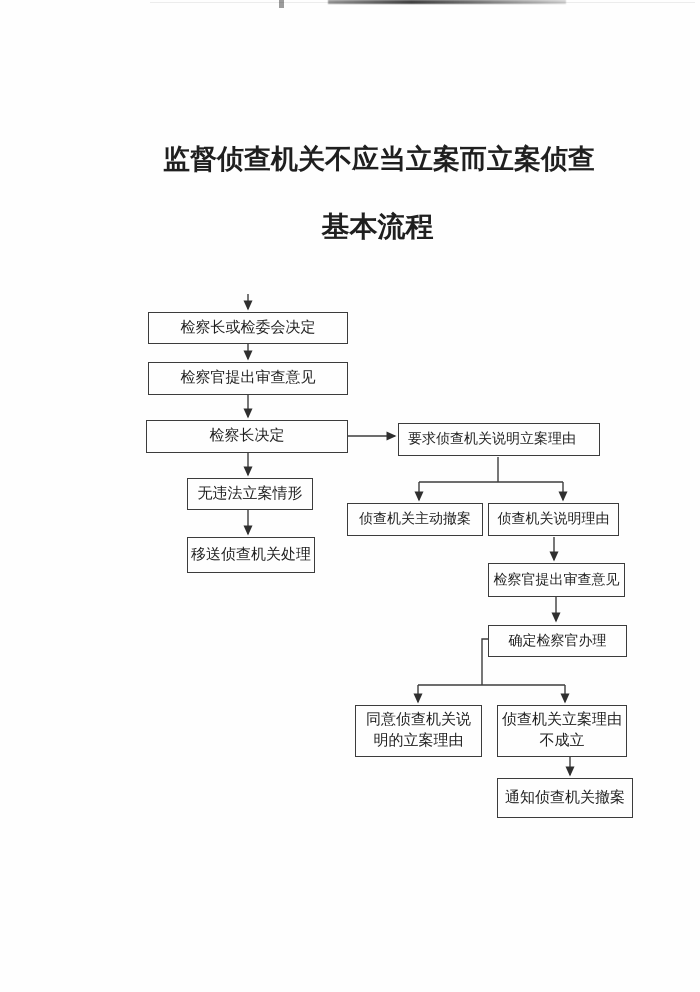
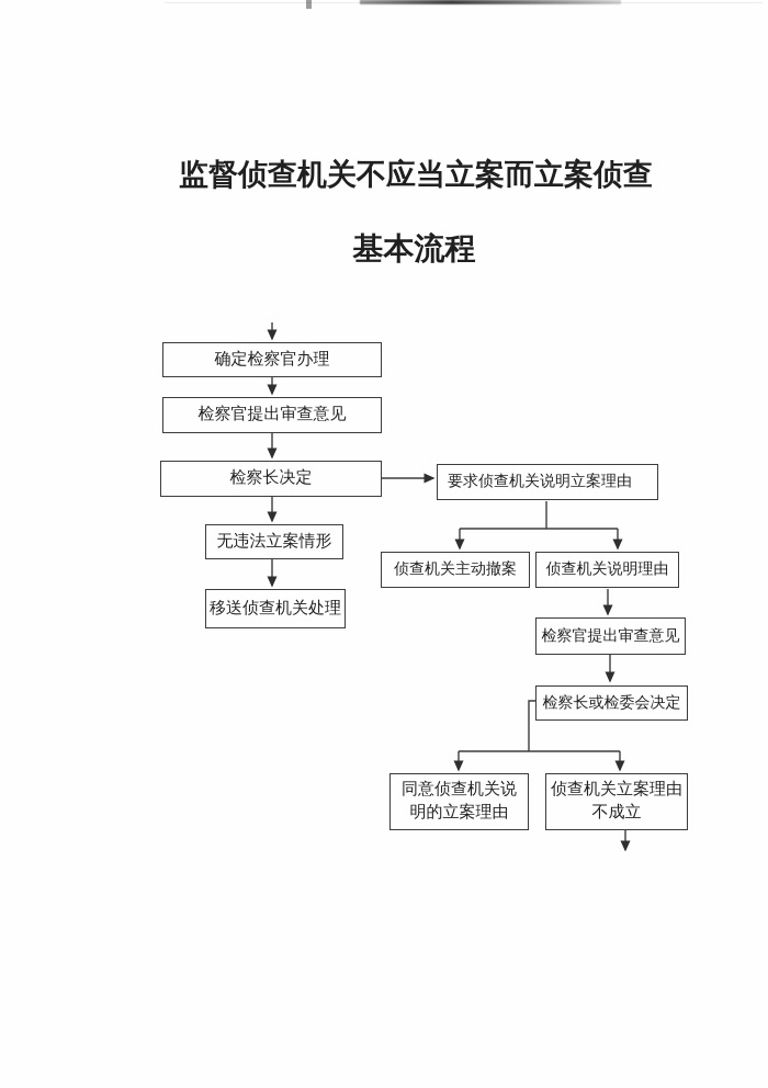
  监督侦查机关不应当立案而立案侦查
  基本流程
- 检察长或检委会决定
+ 确定检察官办理
  检察官提出审查意见
  检察长决定
  无违法立案情形
  移送侦查机关处理
  要求侦查机关说明立案理由
  侦查机关主动撤案
  侦查机关说明理由
  检察官提出审查意见
- 确定检察官办理
+ 检察长或检委会决定
  同意侦查机关说
  明的立案理由
  侦查机关立案理由
  不成立
- 通知侦查机关撤案
